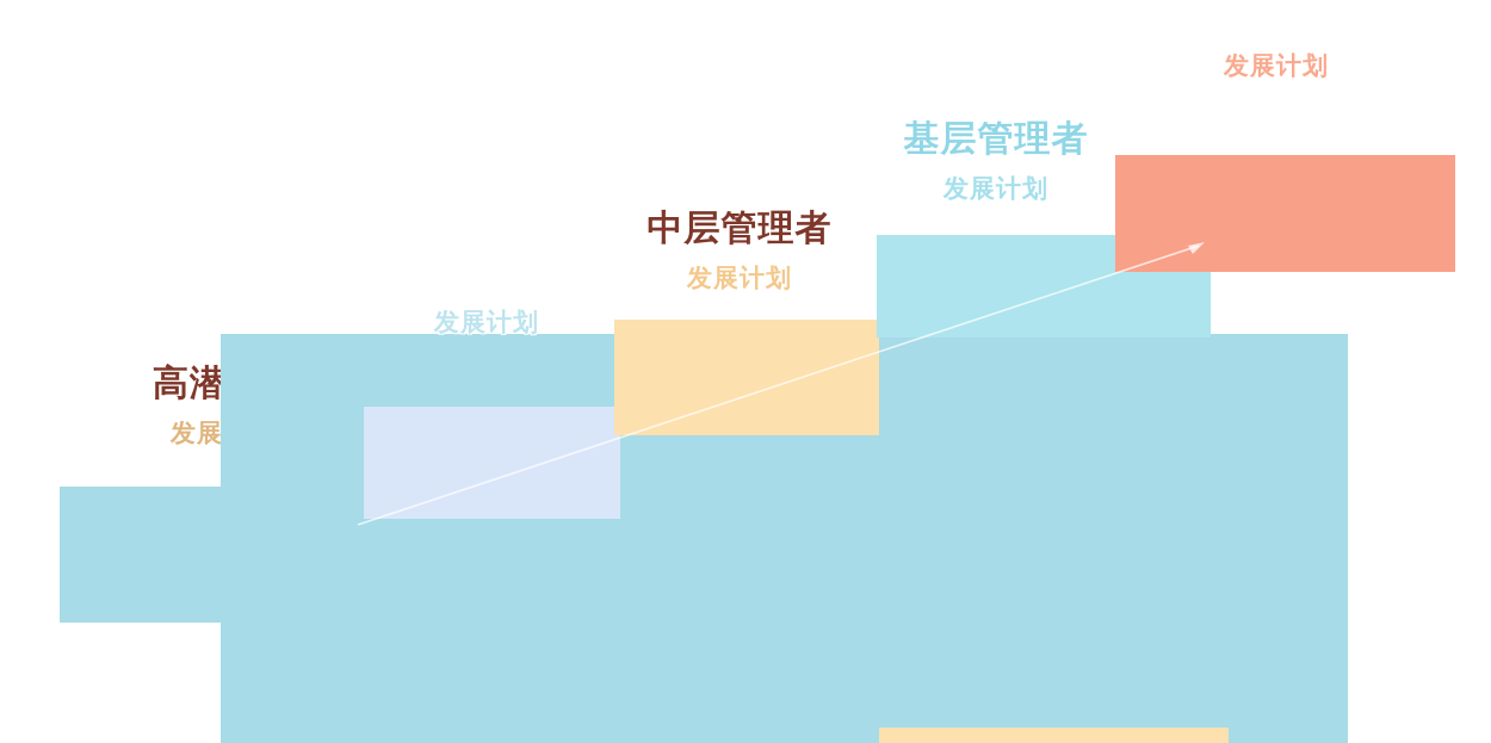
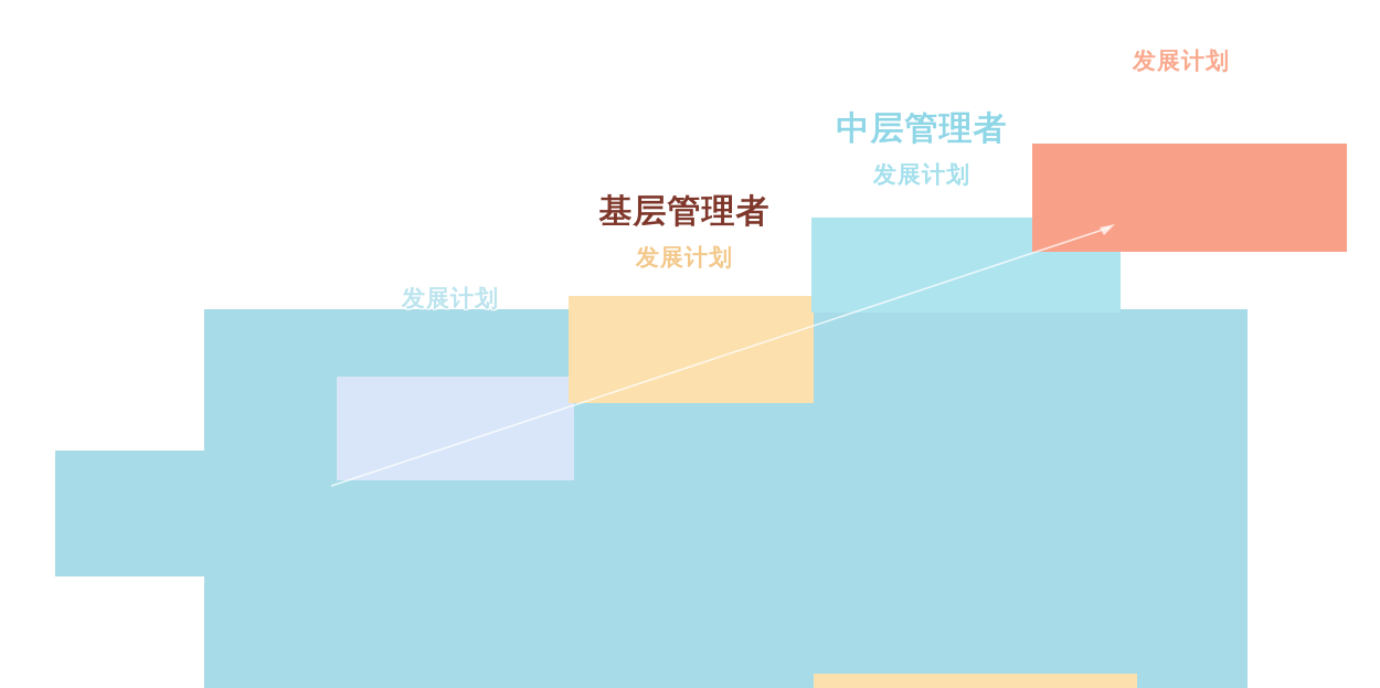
- 高潜
- 发展
  发展计划
- 中层管理者
+ 基层管理者
  发展计划
- 基层管理者
+ 中层管理者
  发展计划
  发展计划
